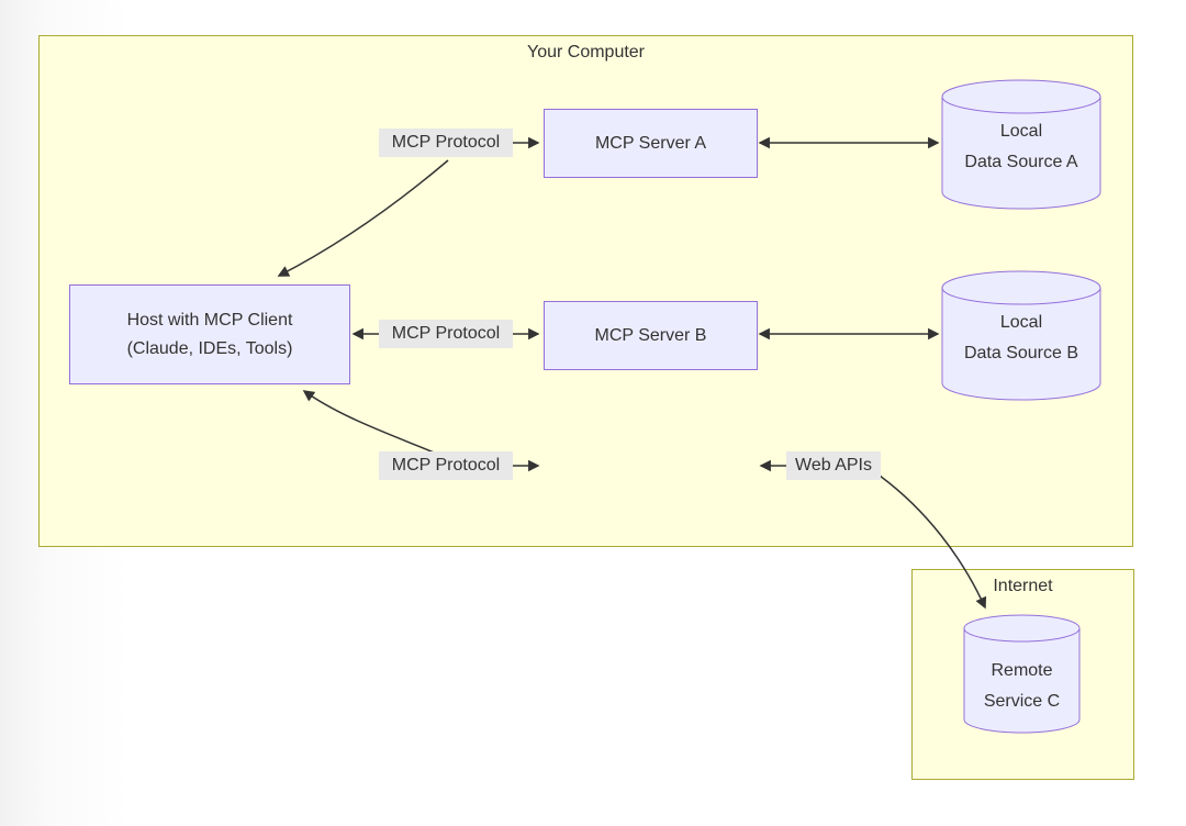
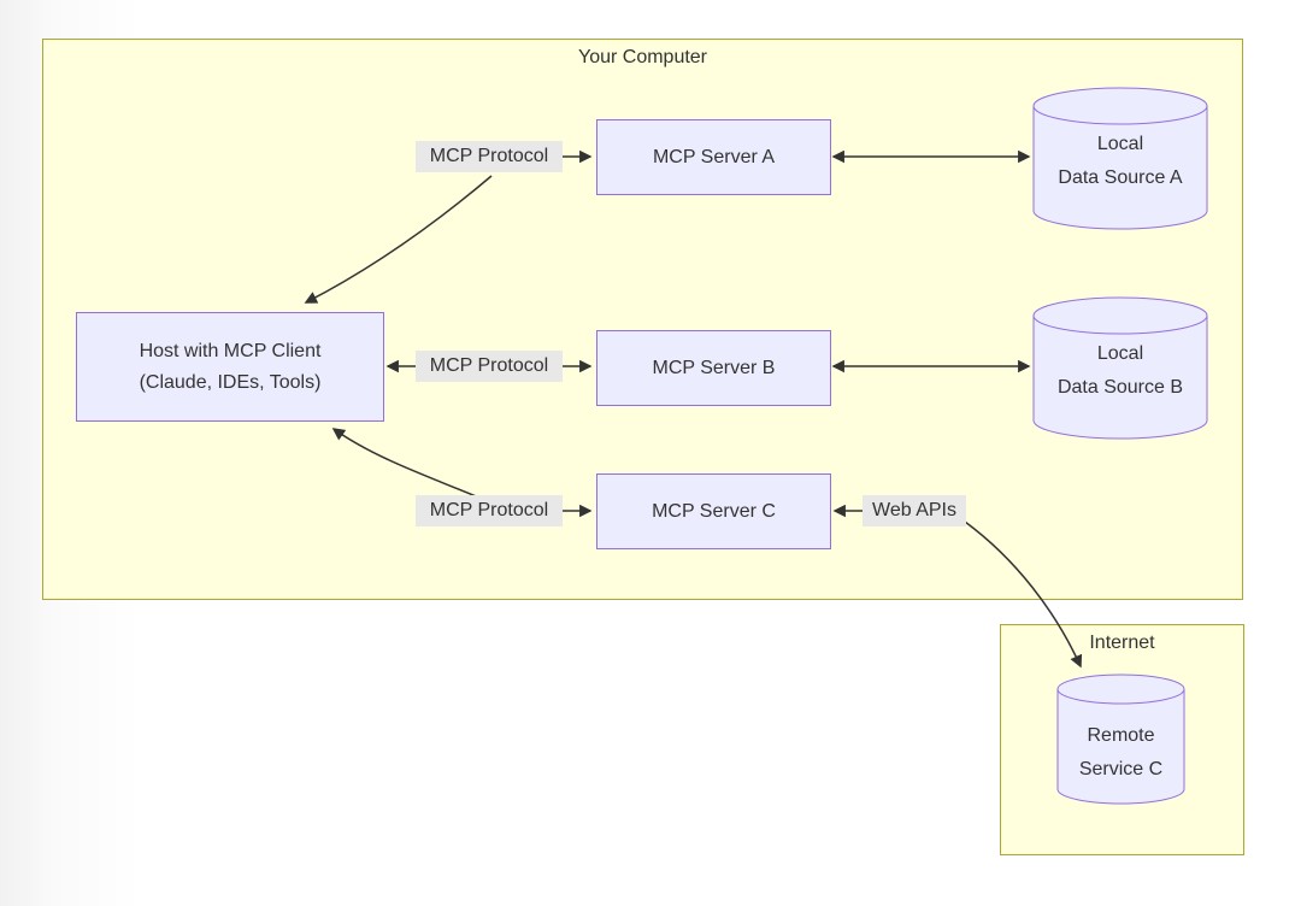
  Your Computer
  Internet
  Host with MCP Client
  (Claude, IDEs, Tools)
  MCP Server A
  MCP Server B
+ MCP Server C
  Local
  Data Source A
  Local
  Data Source B
  Remote
  Service C
  MCP Protocol
  MCP Protocol
  MCP Protocol
  Web APIs
